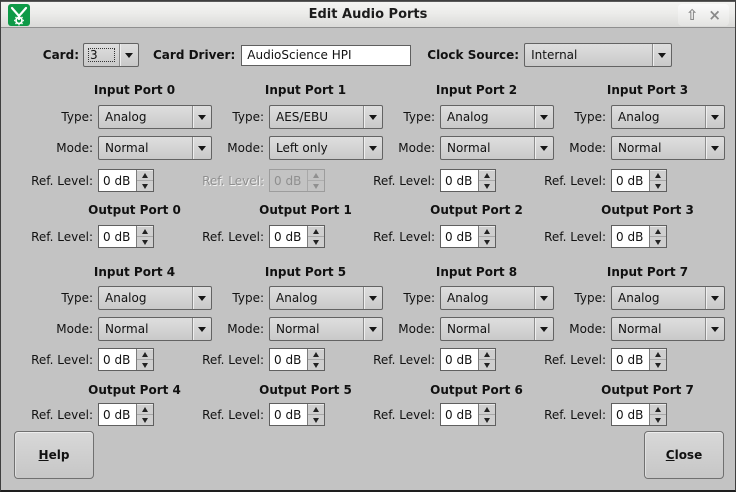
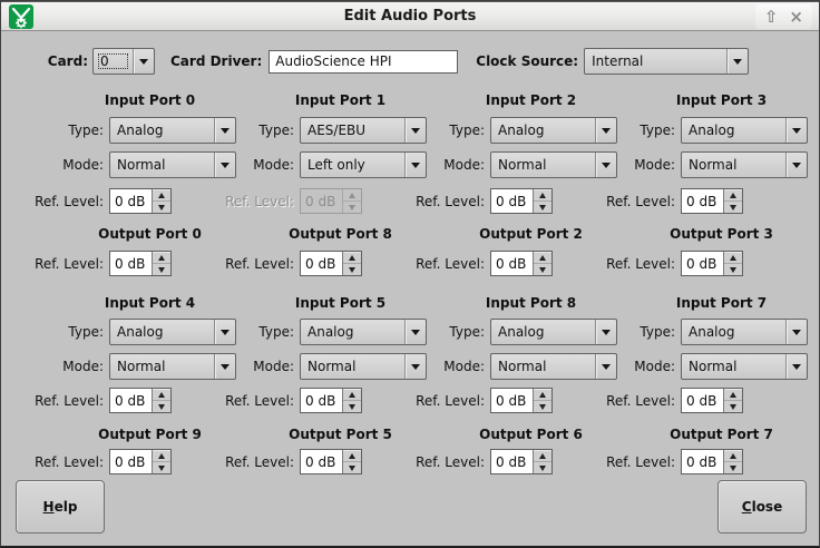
  Edit Audio Ports
  ⇧
  ×
  Card:
- 3
+ 0
  Card Driver:
  AudioScience HPI
  Clock Source:
  Internal
  Input Port 0
  Type:
  Analog
  Mode:
  Normal
  Ref. Level:
  0 dB
  Input Port 1
  Type:
  AES/EBU
  Mode:
  Left only
  Ref. Level:
  0 dB
  Input Port 2
  Type:
  Analog
  Mode:
  Normal
  Ref. Level:
  0 dB
  Input Port 3
  Type:
  Analog
  Mode:
  Normal
  Ref. Level:
  0 dB
  Output Port 0
  Ref. Level:
  0 dB
- Output Port 1
+ Output Port 8
  Ref. Level:
  0 dB
  Output Port 2
  Ref. Level:
  0 dB
  Output Port 3
  Ref. Level:
  0 dB
  Input Port 4
  Type:
  Analog
  Mode:
  Normal
  Ref. Level:
  0 dB
  Input Port 5
  Type:
  Analog
  Mode:
  Normal
  Ref. Level:
  0 dB
  Input Port 8
  Type:
  Analog
  Mode:
  Normal
  Ref. Level:
  0 dB
  Input Port 7
  Type:
  Analog
  Mode:
  Normal
  Ref. Level:
  0 dB
- Output Port 4
+ Output Port 9
  Ref. Level:
  0 dB
  Output Port 5
  Ref. Level:
  0 dB
  Output Port 6
  Ref. Level:
  0 dB
  Output Port 7
  Ref. Level:
  0 dB
  Help
  Close
